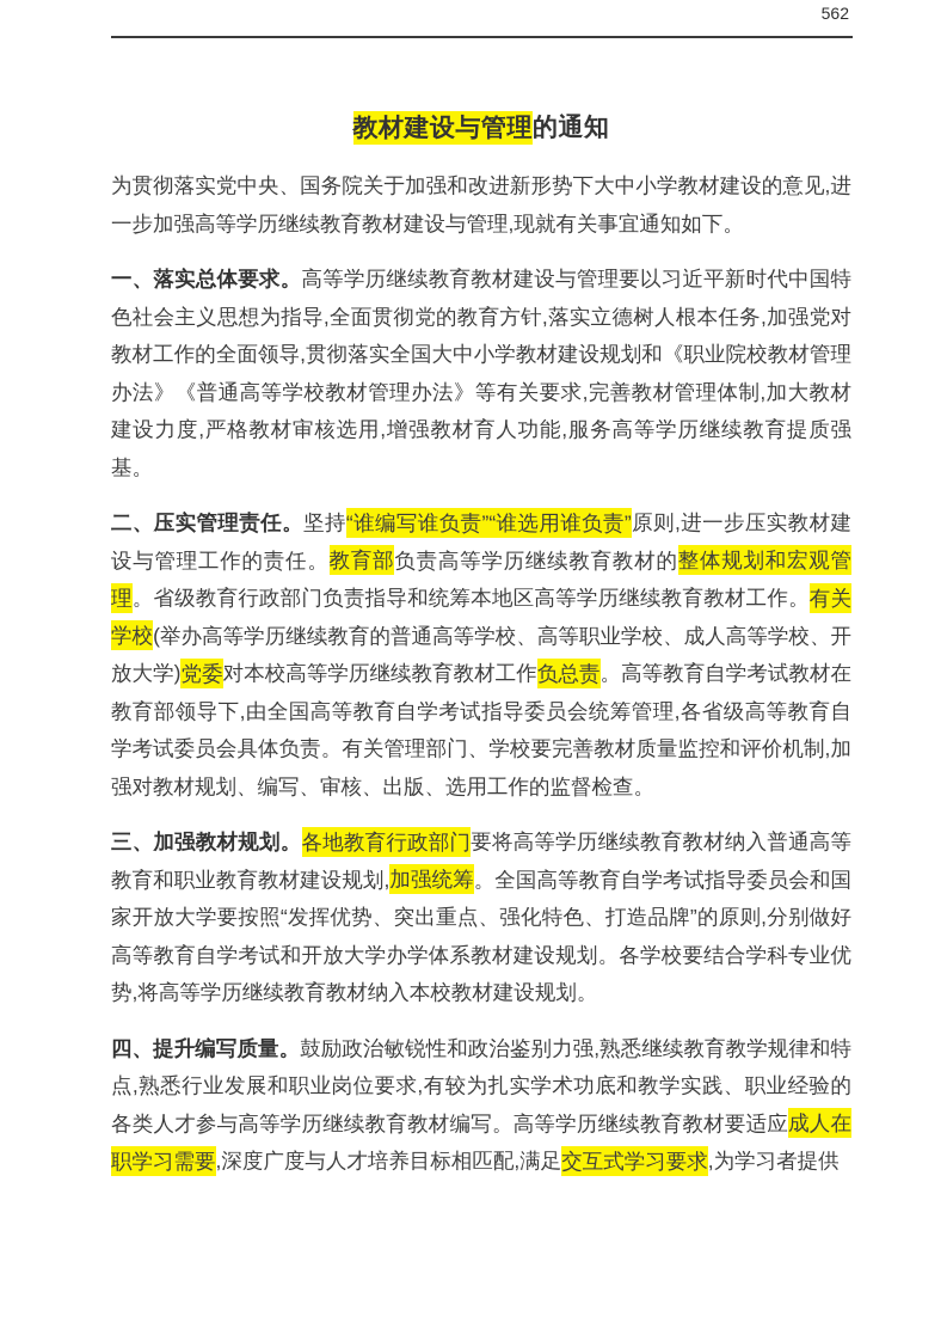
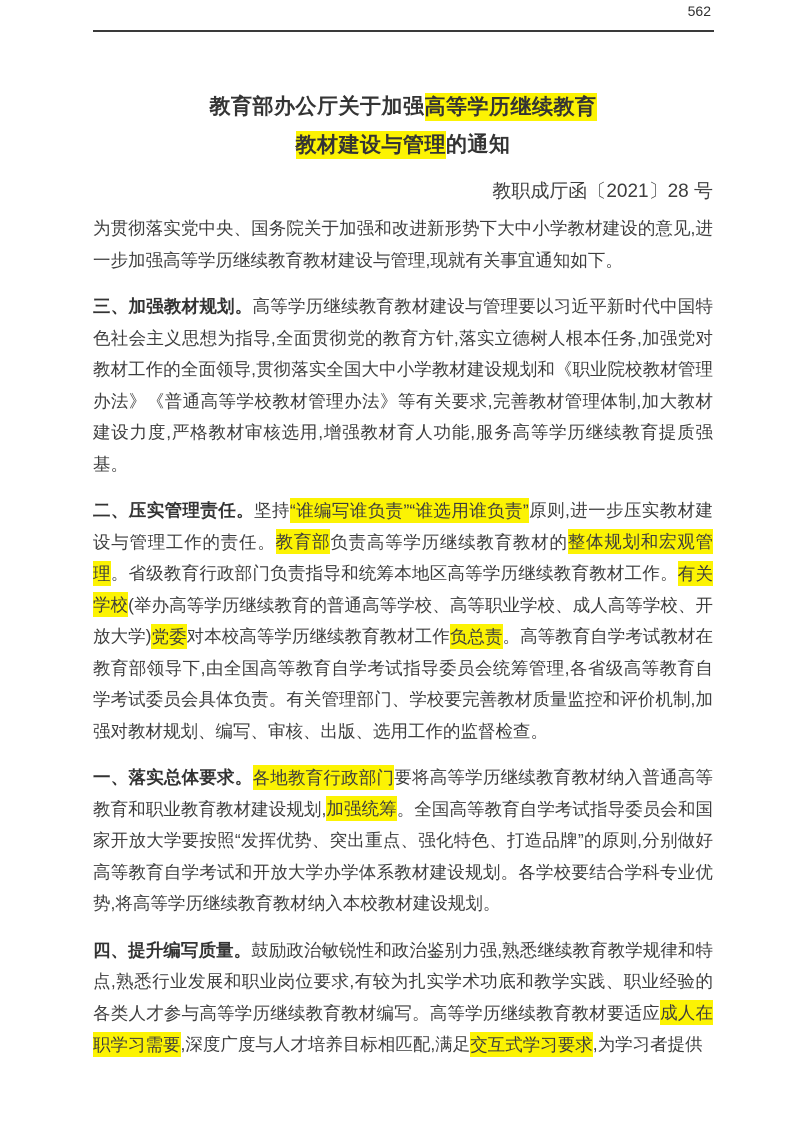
  562
+ 教育部办公厅关于加强高等学历继续教育
  教材建设与管理的通知
+ 教职成厅函〔2021〕28 号
  为贯彻落实党中央、国务院关于加强和改进新形势下大中小学教材建设的意见,进一步加强高等学历继续教育教材建设与管理,现就有关事宜通知如下。
- 一、落实总体要求。高等学历继续教育教材建设与管理要以习近平新时代中国特色社会主义思想为指导,全面贯彻党的教育方针,落实立德树人根本任务,加强党对教材工作的全面领导,贯彻落实全国大中小学教材建设规划和《职业院校教材管理办法》《普通高等学校教材管理办法》等有关要求,完善教材管理体制,加大教材建设力度,严格教材审核选用,增强教材育人功能,服务高等学历继续教育提质强基。
+ 三、加强教材规划。高等学历继续教育教材建设与管理要以习近平新时代中国特色社会主义思想为指导,全面贯彻党的教育方针,落实立德树人根本任务,加强党对教材工作的全面领导,贯彻落实全国大中小学教材建设规划和《职业院校教材管理办法》《普通高等学校教材管理办法》等有关要求,完善教材管理体制,加大教材建设力度,严格教材审核选用,增强教材育人功能,服务高等学历继续教育提质强基。
  二、压实管理责任。坚持“谁编写谁负责”“谁选用谁负责”原则,进一步压实教材建设与管理工作的责任。教育部负责高等学历继续教育教材的整体规划和宏观管理。省级教育行政部门负责指导和统筹本地区高等学历继续教育教材工作。有关学校(举办高等学历继续教育的普通高等学校、高等职业学校、成人高等学校、开放大学)党委对本校高等学历继续教育教材工作负总责。高等教育自学考试教材在教育部领导下,由全国高等教育自学考试指导委员会统筹管理,各省级高等教育自学考试委员会具体负责。有关管理部门、学校要完善教材质量监控和评价机制,加强对教材规划、编写、审核、出版、选用工作的监督检查。
- 三、加强教材规划。各地教育行政部门要将高等学历继续教育教材纳入普通高等教育和职业教育教材建设规划,加强统筹。全国高等教育自学考试指导委员会和国家开放大学要按照“发挥优势、突出重点、强化特色、打造品牌”的原则,分别做好高等教育自学考试和开放大学办学体系教材建设规划。各学校要结合学科专业优势,将高等学历继续教育教材纳入本校教材建设规划。
+ 一、落实总体要求。各地教育行政部门要将高等学历继续教育教材纳入普通高等教育和职业教育教材建设规划,加强统筹。全国高等教育自学考试指导委员会和国家开放大学要按照“发挥优势、突出重点、强化特色、打造品牌”的原则,分别做好高等教育自学考试和开放大学办学体系教材建设规划。各学校要结合学科专业优势,将高等学历继续教育教材纳入本校教材建设规划。
  四、提升编写质量。鼓励政治敏锐性和政治鉴别力强,熟悉继续教育教学规律和特点,熟悉行业发展和职业岗位要求,有较为扎实学术功底和教学实践、职业经验的各类人才参与高等学历继续教育教材编写。高等学历继续教育教材要适应成人在职学习需要,深度广度与人才培养目标相匹配,满足交互式学习要求,为学习者提供
